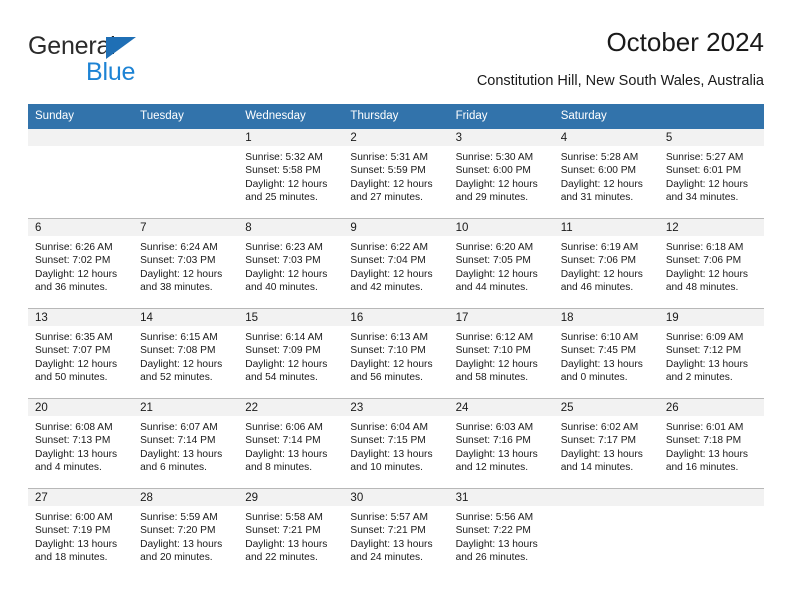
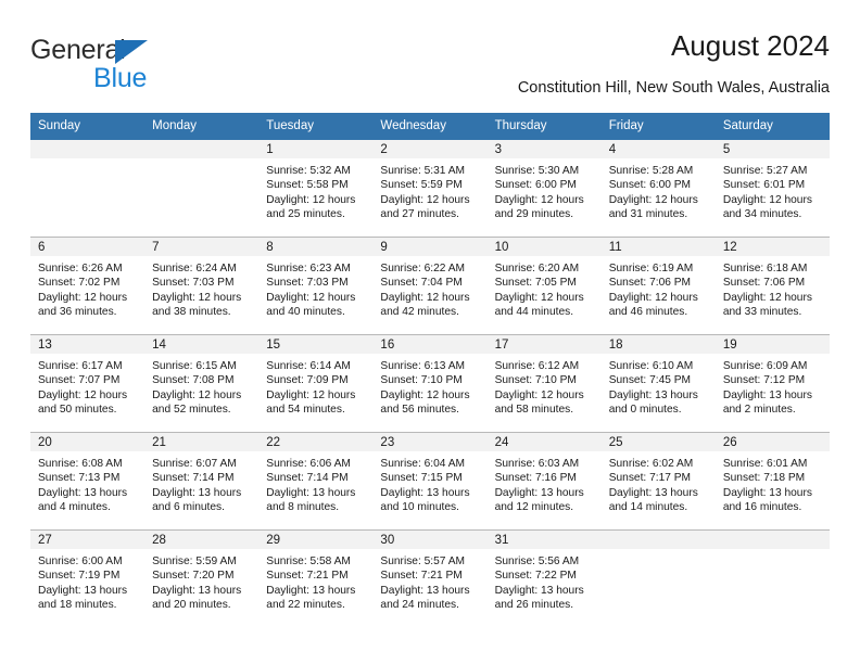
  General
  Blue
- October 2024
+ August 2024
  Constitution Hill, New South Wales, Australia
  Sunday
+ Monday
  Tuesday
  Wednesday
  Thursday
  Friday
  Saturday
  1
  Sunrise: 5:32 AM
  Sunset: 5:58 PM
  Daylight: 12 hours
  and 25 minutes.
  2
  Sunrise: 5:31 AM
  Sunset: 5:59 PM
  Daylight: 12 hours
  and 27 minutes.
  3
  Sunrise: 5:30 AM
  Sunset: 6:00 PM
  Daylight: 12 hours
  and 29 minutes.
  4
  Sunrise: 5:28 AM
  Sunset: 6:00 PM
  Daylight: 12 hours
  and 31 minutes.
  5
  Sunrise: 5:27 AM
  Sunset: 6:01 PM
  Daylight: 12 hours
  and 34 minutes.
  6
  Sunrise: 6:26 AM
  Sunset: 7:02 PM
  Daylight: 12 hours
  and 36 minutes.
  7
  Sunrise: 6:24 AM
  Sunset: 7:03 PM
  Daylight: 12 hours
  and 38 minutes.
  8
  Sunrise: 6:23 AM
  Sunset: 7:03 PM
  Daylight: 12 hours
  and 40 minutes.
  9
  Sunrise: 6:22 AM
  Sunset: 7:04 PM
  Daylight: 12 hours
  and 42 minutes.
  10
  Sunrise: 6:20 AM
  Sunset: 7:05 PM
  Daylight: 12 hours
  and 44 minutes.
  11
  Sunrise: 6:19 AM
  Sunset: 7:06 PM
  Daylight: 12 hours
  and 46 minutes.
  12
  Sunrise: 6:18 AM
  Sunset: 7:06 PM
  Daylight: 12 hours
- and 48 minutes.
+ and 33 minutes.
  13
- Sunrise: 6:35 AM
+ Sunrise: 6:17 AM
  Sunset: 7:07 PM
  Daylight: 12 hours
  and 50 minutes.
  14
  Sunrise: 6:15 AM
  Sunset: 7:08 PM
  Daylight: 12 hours
  and 52 minutes.
  15
  Sunrise: 6:14 AM
  Sunset: 7:09 PM
  Daylight: 12 hours
  and 54 minutes.
  16
  Sunrise: 6:13 AM
  Sunset: 7:10 PM
  Daylight: 12 hours
  and 56 minutes.
  17
  Sunrise: 6:12 AM
  Sunset: 7:10 PM
  Daylight: 12 hours
  and 58 minutes.
  18
  Sunrise: 6:10 AM
  Sunset: 7:45 PM
  Daylight: 13 hours
  and 0 minutes.
  19
  Sunrise: 6:09 AM
  Sunset: 7:12 PM
  Daylight: 13 hours
  and 2 minutes.
  20
  Sunrise: 6:08 AM
  Sunset: 7:13 PM
  Daylight: 13 hours
  and 4 minutes.
  21
  Sunrise: 6:07 AM
  Sunset: 7:14 PM
  Daylight: 13 hours
  and 6 minutes.
  22
  Sunrise: 6:06 AM
  Sunset: 7:14 PM
  Daylight: 13 hours
  and 8 minutes.
  23
  Sunrise: 6:04 AM
  Sunset: 7:15 PM
  Daylight: 13 hours
  and 10 minutes.
  24
  Sunrise: 6:03 AM
  Sunset: 7:16 PM
  Daylight: 13 hours
  and 12 minutes.
  25
  Sunrise: 6:02 AM
  Sunset: 7:17 PM
  Daylight: 13 hours
  and 14 minutes.
  26
  Sunrise: 6:01 AM
  Sunset: 7:18 PM
  Daylight: 13 hours
  and 16 minutes.
  27
  Sunrise: 6:00 AM
  Sunset: 7:19 PM
  Daylight: 13 hours
  and 18 minutes.
  28
  Sunrise: 5:59 AM
  Sunset: 7:20 PM
  Daylight: 13 hours
  and 20 minutes.
  29
  Sunrise: 5:58 AM
  Sunset: 7:21 PM
  Daylight: 13 hours
  and 22 minutes.
  30
  Sunrise: 5:57 AM
  Sunset: 7:21 PM
  Daylight: 13 hours
  and 24 minutes.
  31
  Sunrise: 5:56 AM
  Sunset: 7:22 PM
  Daylight: 13 hours
  and 26 minutes.
